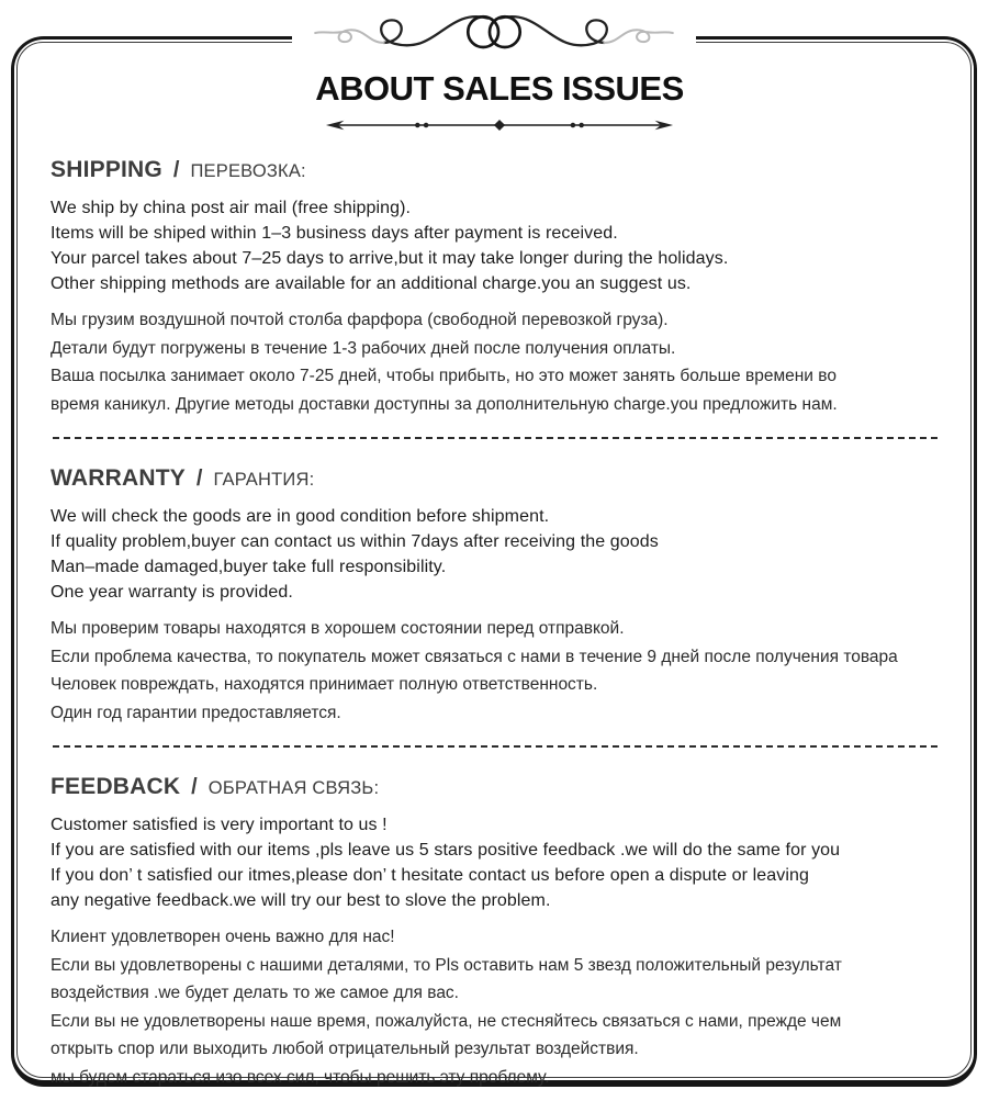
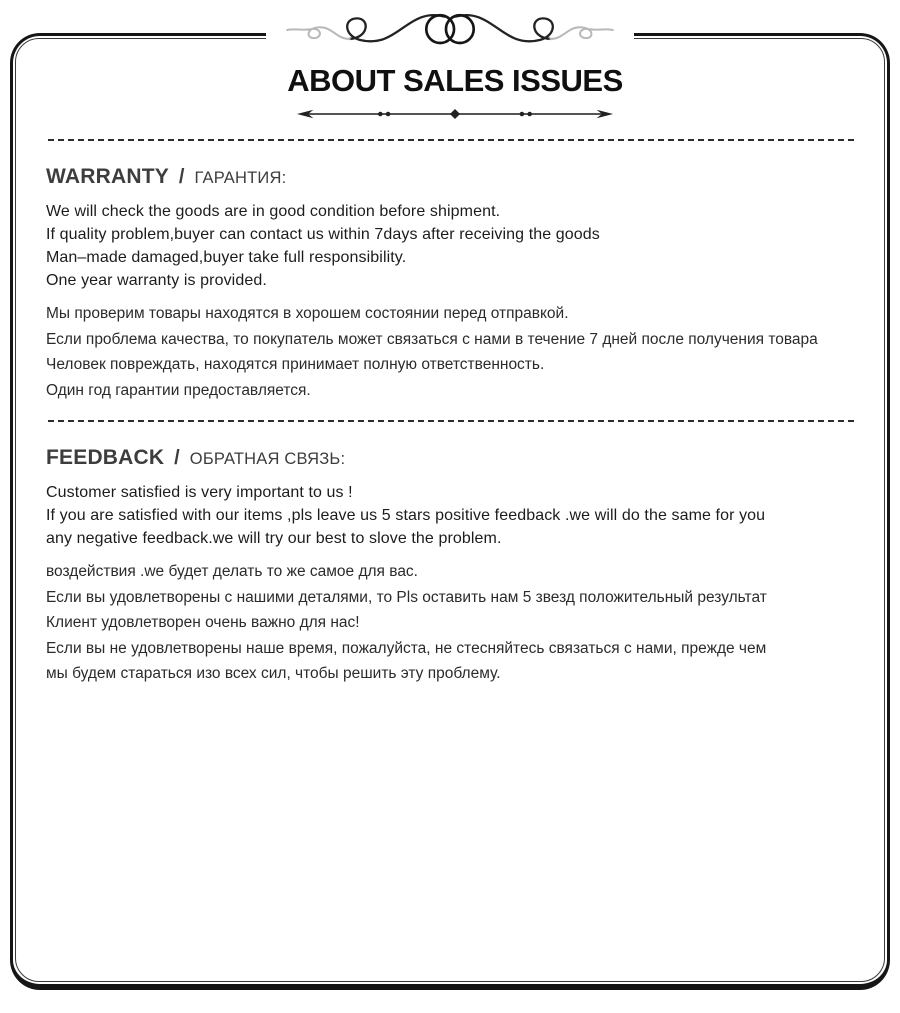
  ABOUT SALES ISSUES
- SHIPPING / ПЕРЕВОЗКА:
- We ship by china post air mail (free shipping).
- Items will be shiped within 1–3 business days after payment is received.
- Your parcel takes about 7–25 days to arrive,but it may take longer during the holidays.
- Other shipping methods are available for an additional charge.you an suggest us.
- Мы грузим воздушной почтой столба фарфора (свободной перевозкой груза).
- Детали будут погружены в течение 1-3 рабочих дней после получения оплаты.
- Ваша посылка занимает около 7-25 дней, чтобы прибыть, но это может занять больше времени во
- время каникул. Другие методы доставки доступны за дополнительную charge.you предложить нам.
  WARRANTY / ГАРАНТИЯ:
  We will check the goods are in good condition before shipment.
  If quality problem,buyer can contact us within 7days after receiving the goods
  Man–made damaged,buyer take full responsibility.
  One year warranty is provided.
  Мы проверим товары находятся в хорошем состоянии перед отправкой.
- Если проблема качества, то покупатель может связаться с нами в течение 9 дней после получения товара
+ Если проблема качества, то покупатель может связаться с нами в течение 7 дней после получения товара
  Человек повреждать, находятся принимает полную ответственность.
  Один год гарантии предоставляется.
  FEEDBACK / ОБРАТНАЯ СВЯЗЬ:
  Customer satisfied is very important to us !
  If you are satisfied with our items ,pls leave us 5 stars positive feedback .we will do the same for you
- If you don’ t satisfied our itmes,please don’ t hesitate contact us before open a dispute or leaving
  any negative feedback.we will try our best to slove the problem.
- Клиент удовлетворен очень важно для нас!
+ воздействия .we будет делать то же самое для вас.
  Если вы удовлетворены с нашими деталями, то Pls оставить нам 5 звезд положительный результат
- воздействия .we будет делать то же самое для вас.
+ Клиент удовлетворен очень важно для нас!
  Если вы не удовлетворены наше время, пожалуйста, не стесняйтесь связаться с нами, прежде чем
- открыть спор или выходить любой отрицательный результат воздействия.
  мы будем стараться изо всех сил, чтобы решить эту проблему.
